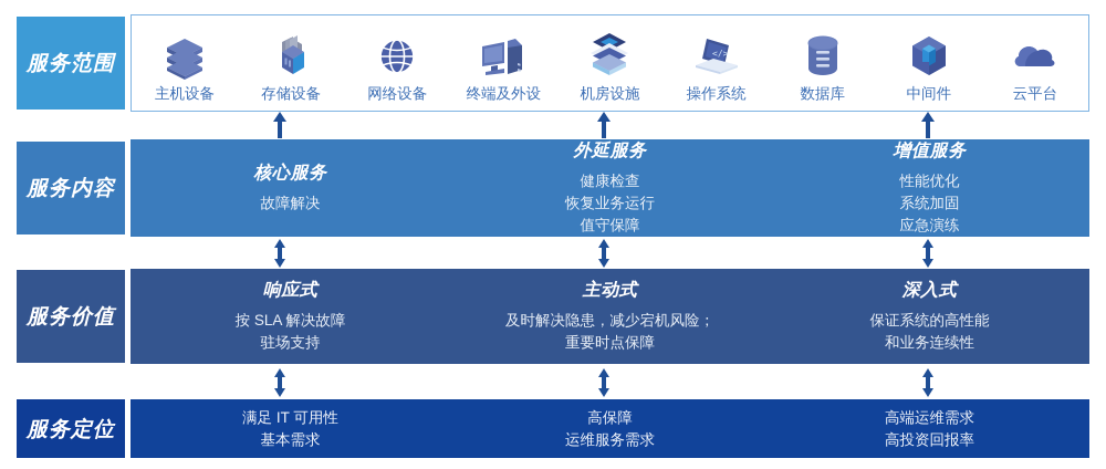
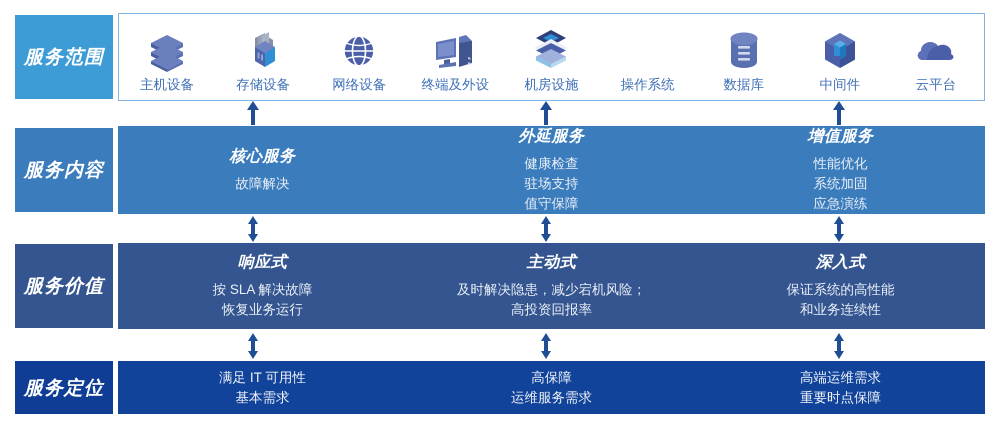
  服务范围
  主机设备
  存储设备
  网络设备
  终端及外设
  机房设施
- </>
  操作系统
  数据库
  中间件
  云平台
  服务内容
  核心服务
  故障解决
  外延服务
  健康检查
- 恢复业务运行
+ 驻场支持
  值守保障
  增值服务
  性能优化
  系统加固
  应急演练
  服务价值
  响应式
  按 SLA 解决故障
- 驻场支持
+ 恢复业务运行
  主动式
  及时解决隐患，减少宕机风险；
- 重要时点保障
+ 高投资回报率
  深入式
  保证系统的高性能
  和业务连续性
  服务定位
  满足 IT 可用性
  基本需求
  高保障
  运维服务需求
  高端运维需求
- 高投资回报率
+ 重要时点保障
